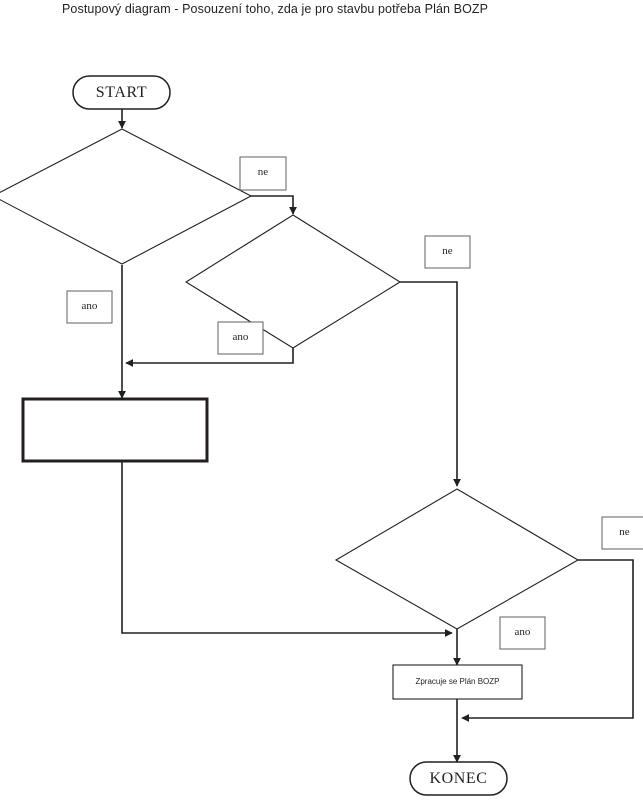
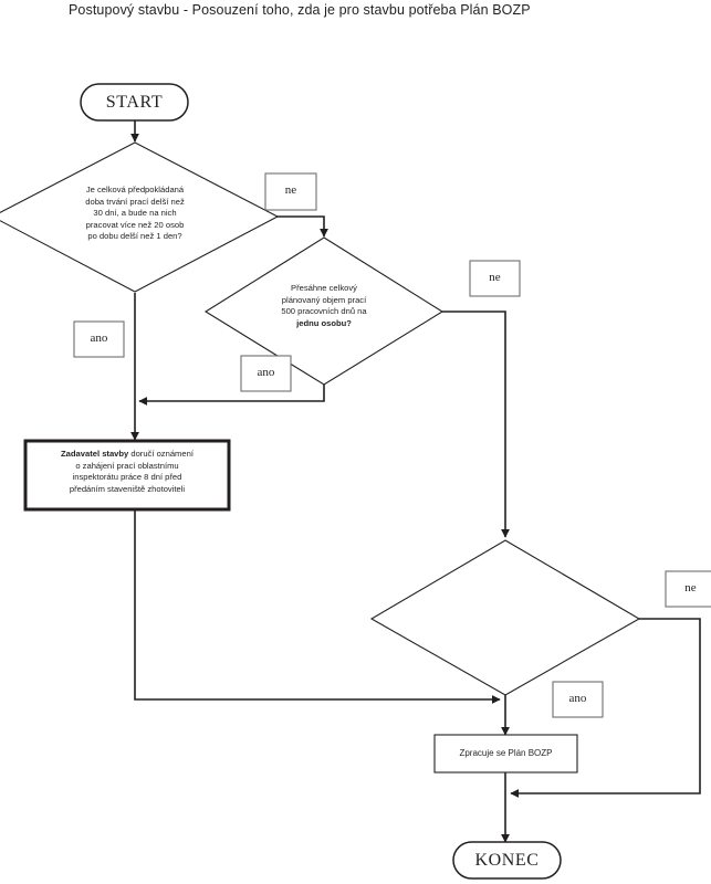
- Postupový diagram - Posouzení toho, zda je pro stavbu potřeba Plán BOZP
+ Postupový stavbu - Posouzení toho, zda je pro stavbu potřeba Plán BOZP
  START
+ Je celková předpokládaná
+ doba trvání prací delší než
+ 30 dní, a bude na nich
+ pracovat více než 20 osob
+ po dobu delší než 1 den?
+ Přesáhne celkový
+ plánovaný objem prací
+ 500 pracovních dnů na
+ jednu osobu?
+ Zadavatel stavby doručí oznámení
+ o zahájení prací oblastnímu
+ inspektorátu práce 8 dní před
+ předáním staveniště zhotoviteli
  Zpracuje se Plán BOZP
  KONEC
  ne
  ano
  ne
  ano
  ne
  ano
